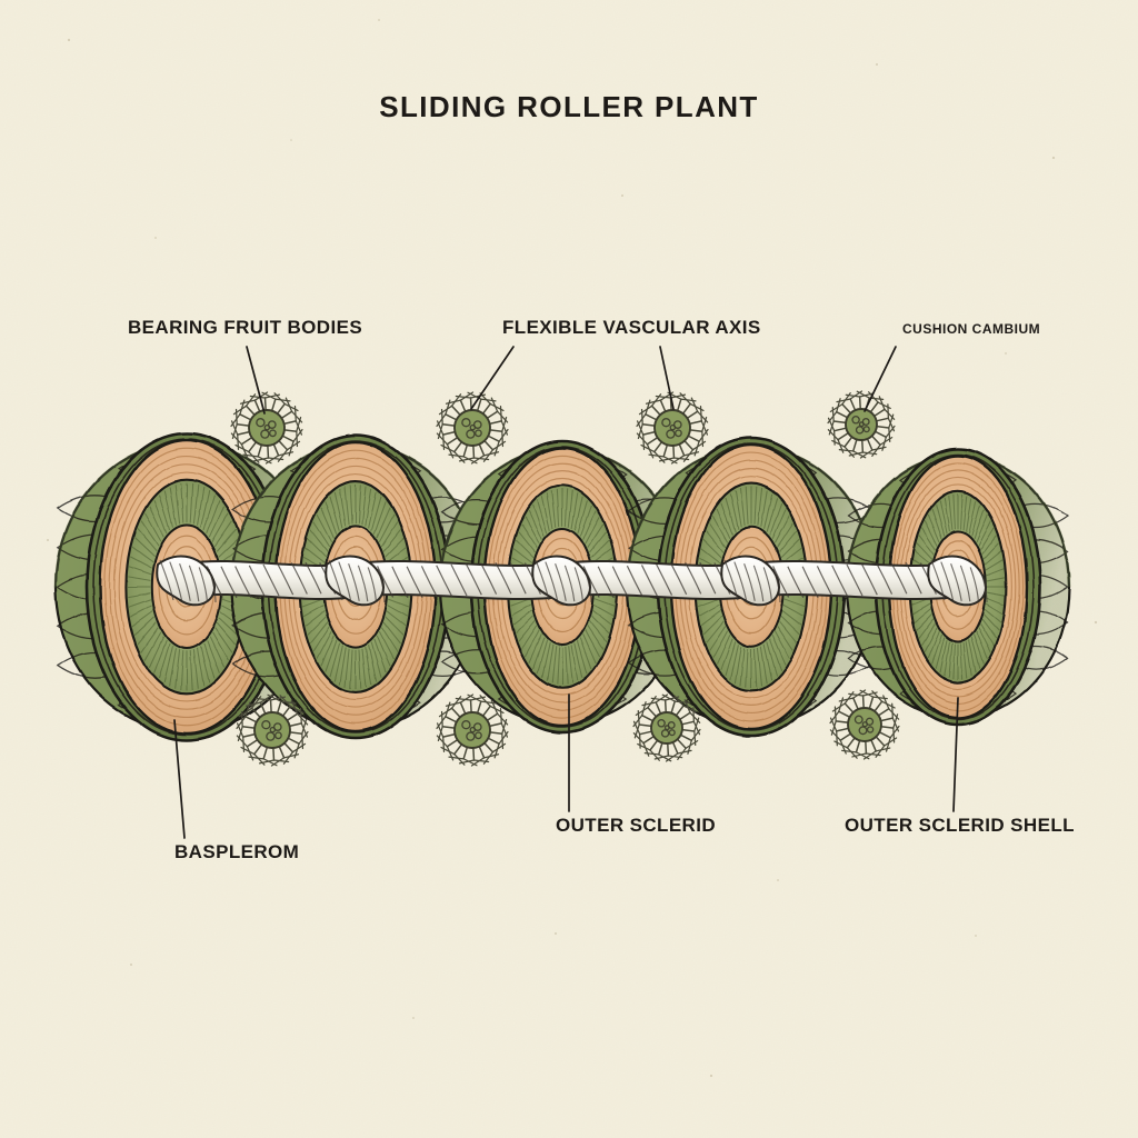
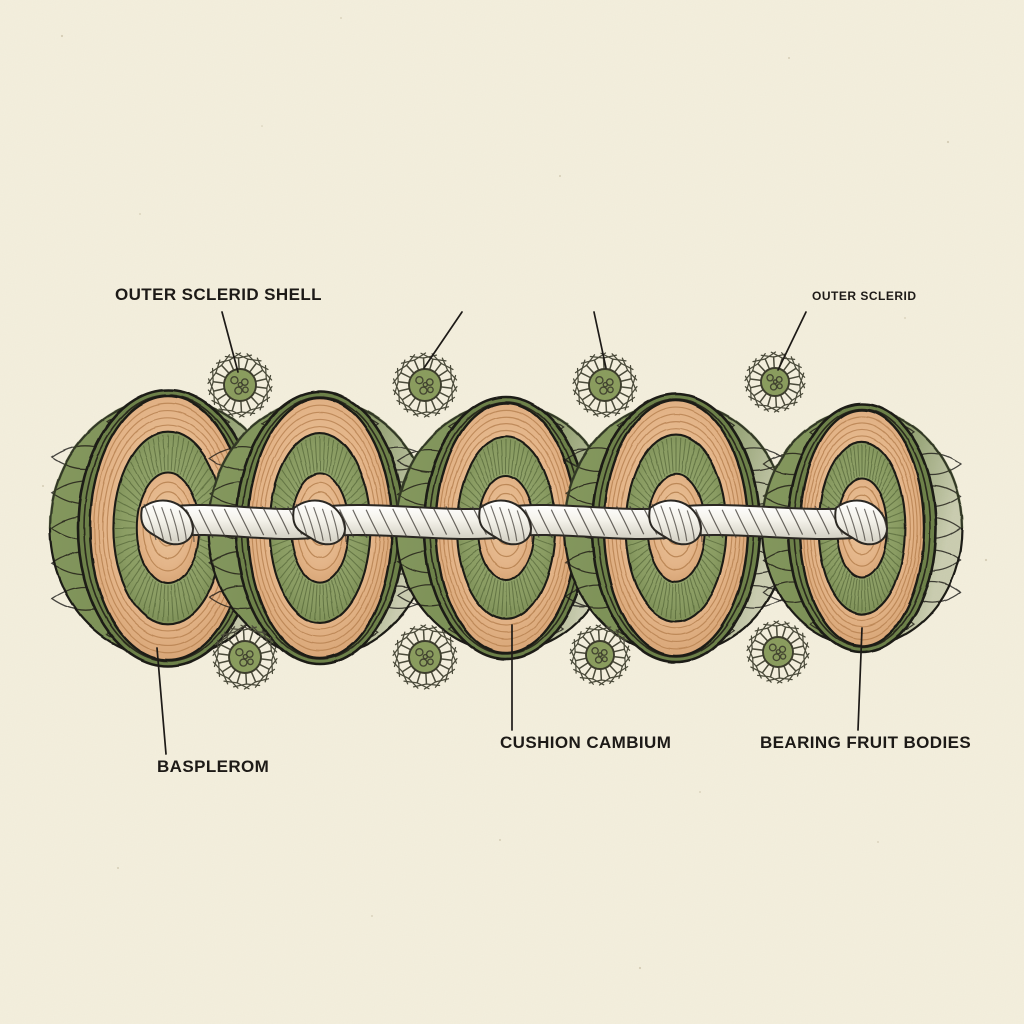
- SLIDING ROLLER PLANT
- BEARING FRUIT BODIES
+ OUTER SCLERID SHELL
- FLEXIBLE VASCULAR AXIS
- CUSHION CAMBIUM
+ OUTER SCLERID
  BASPLEROM
- OUTER SCLERID
+ CUSHION CAMBIUM
- OUTER SCLERID SHELL
+ BEARING FRUIT BODIES
